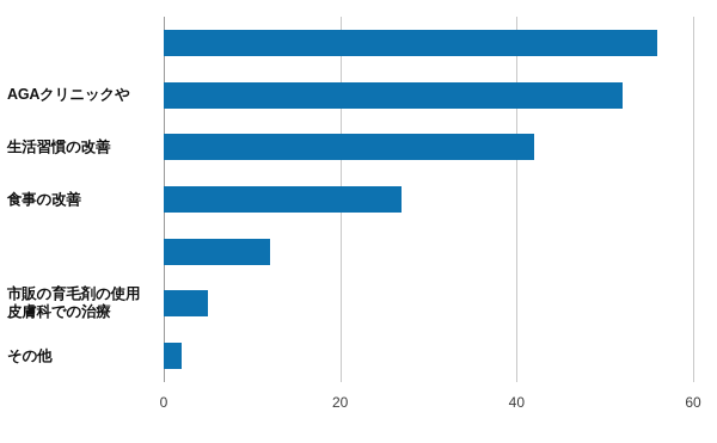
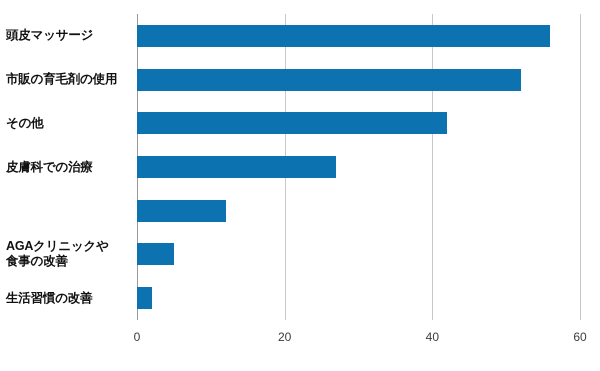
+ 頭皮マッサージ
- AGAクリニックや
+ 市販の育毛剤の使用
- 生活習慣の改善
+ その他
- 食事の改善
+ 皮膚科での治療
- 市販の育毛剤の使用
+ AGAクリニックや
- 皮膚科での治療
+ 食事の改善
- その他
+ 生活習慣の改善
  0
  20
  40
  60
